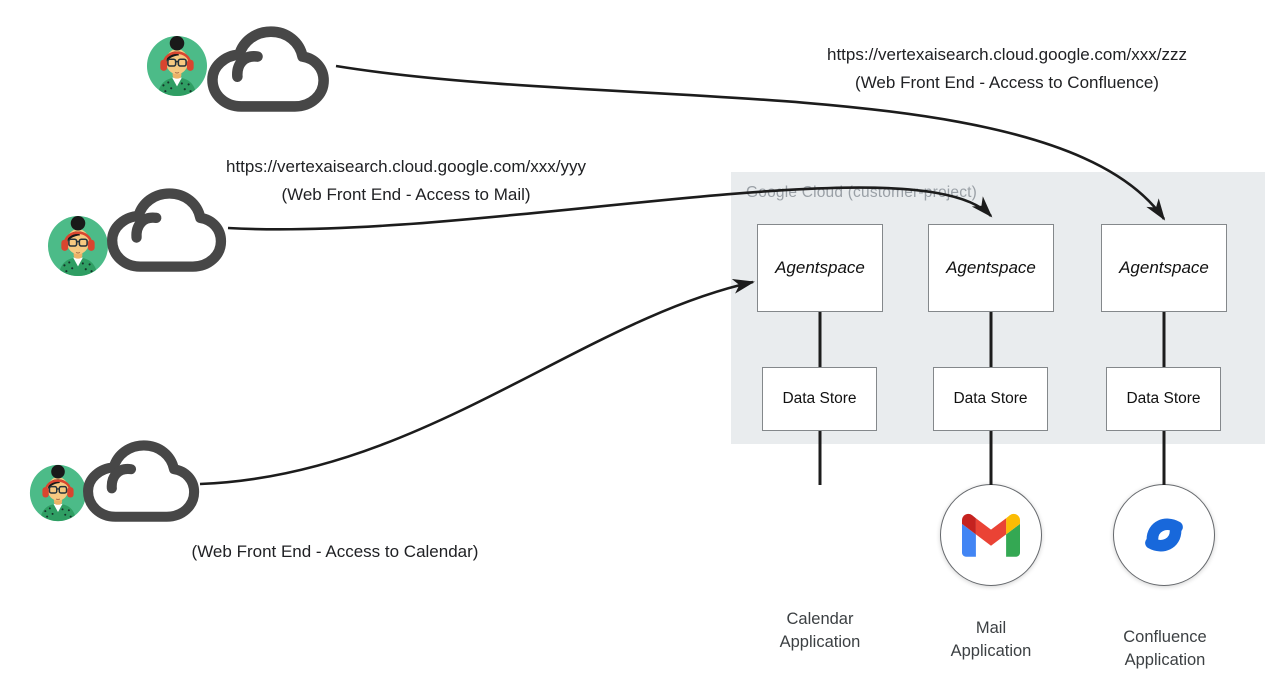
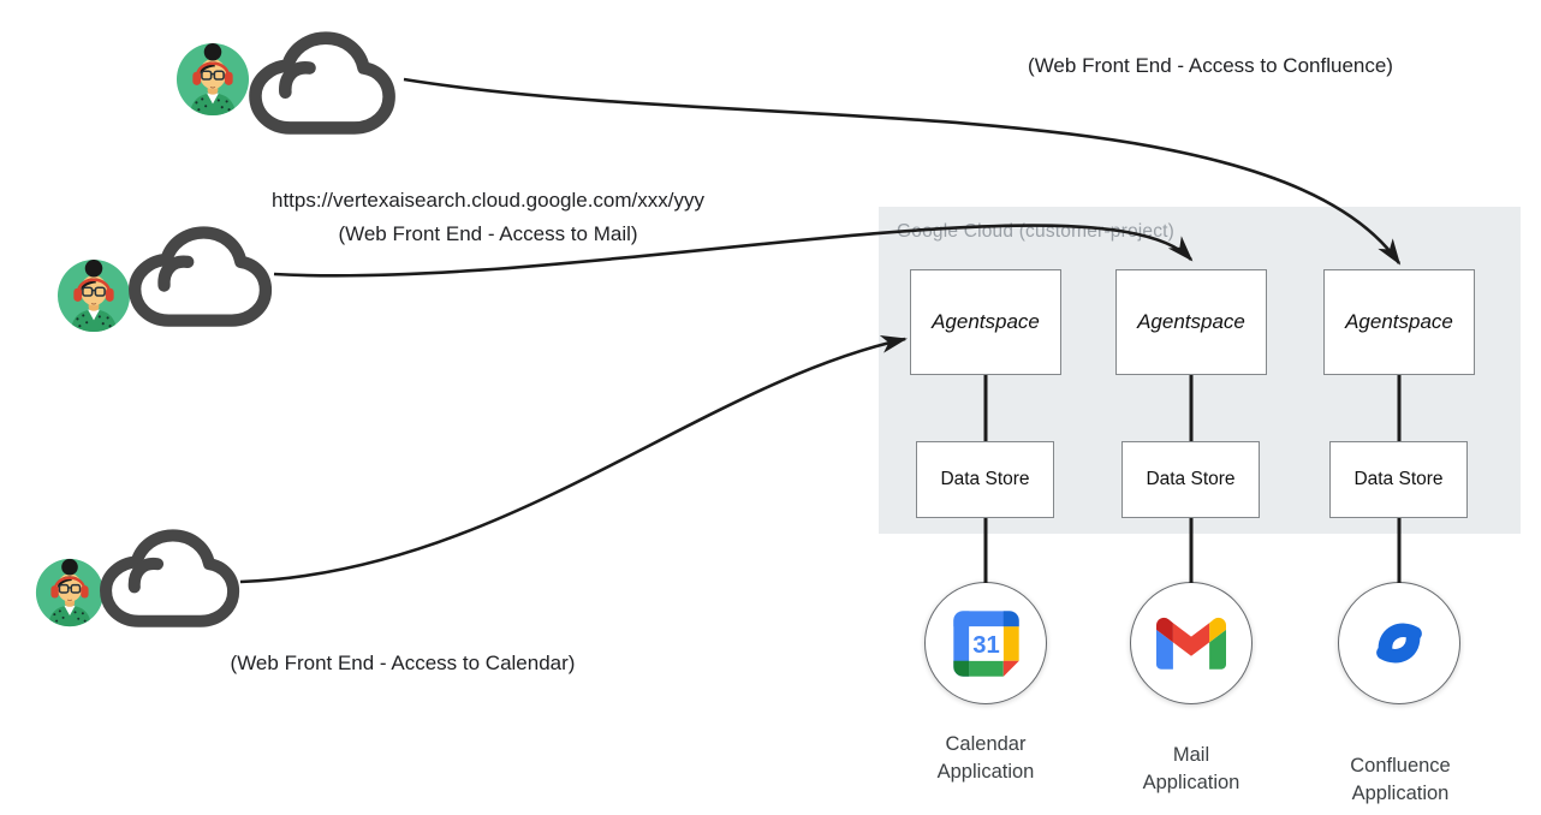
  ogle Cloud (customer-oject)
  Agentspace
  Data Store
+ 31
  Calendar
  Application
  Agentspace
  Data Store
  Mail
  Application
  Agentspace
  Data Store
  Confluence
  Application
- https://vertexaisearch.cloud.google.com/xxx/zzz
  (Web Front End - Access to Confluence)
  https://vertexaisearch.cloud.google.com/xxx/yyy
  (Web Front End - Access to Mail)
  (Web Front End - Access to Calendar)
